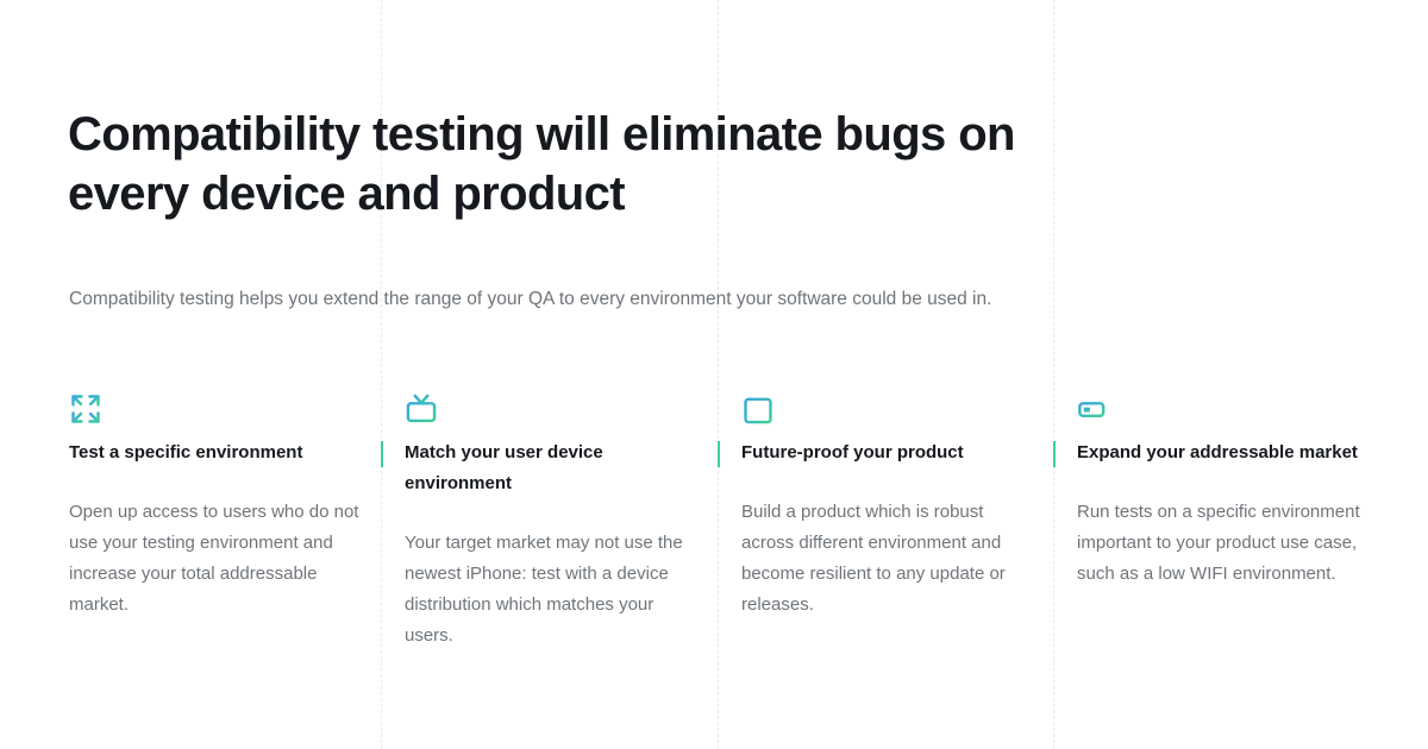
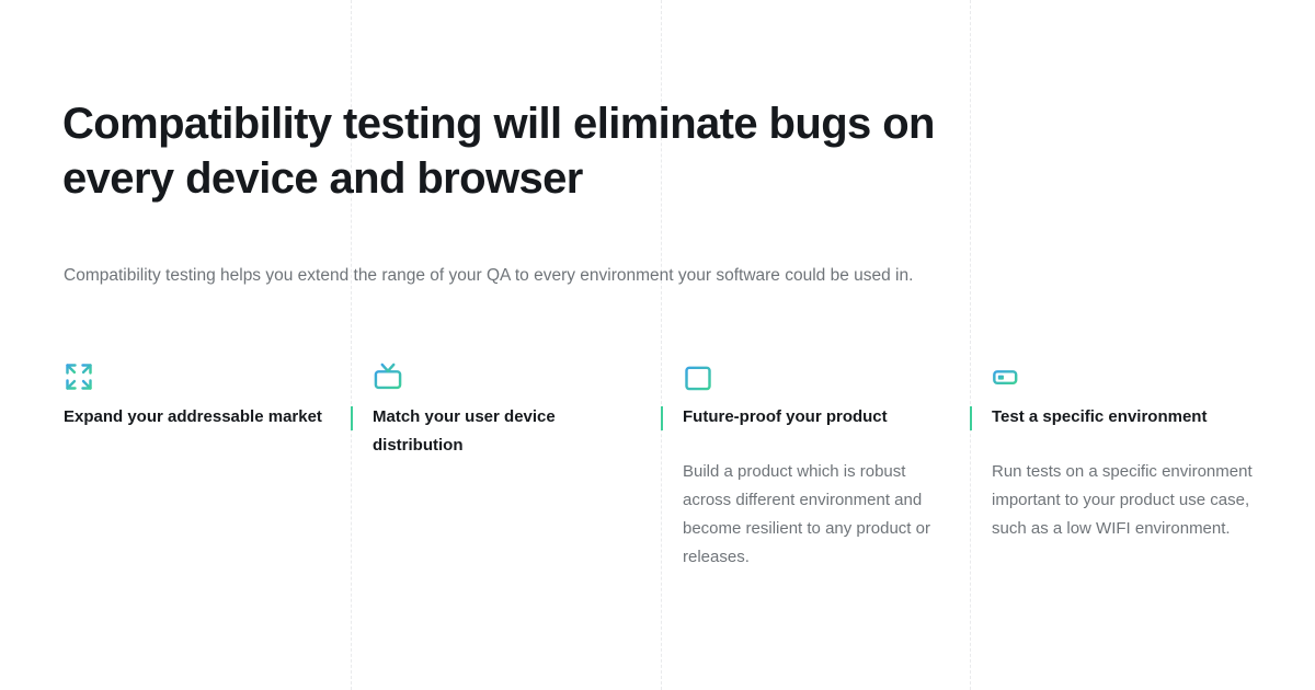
- Compatibility testing will eliminate bugs on every device and product
+ Compatibility testing will eliminate bugs on every device and browser
  Compatibility testing helps you extend the range of your QA to every environment your software could be used in.
- Test a specific environment
+ Expand your addressable market
- Open up access to users who do not use your testing environment and increase your total addressable market.
- Match your user device environment
+ Match your user device distribution
- Your target market may not use the newest iPhone: test with a device distribution which matches your users.
  Future-proof your product
- Build a product which is robust across different environment and become resilient to any update or releases.
+ Build a product which is robust across different environment and become resilient to any product or releases.
- Expand your addressable market
+ Test a specific environment
  Run tests on a specific environment important to your product use case, such as a low WIFI environment.
